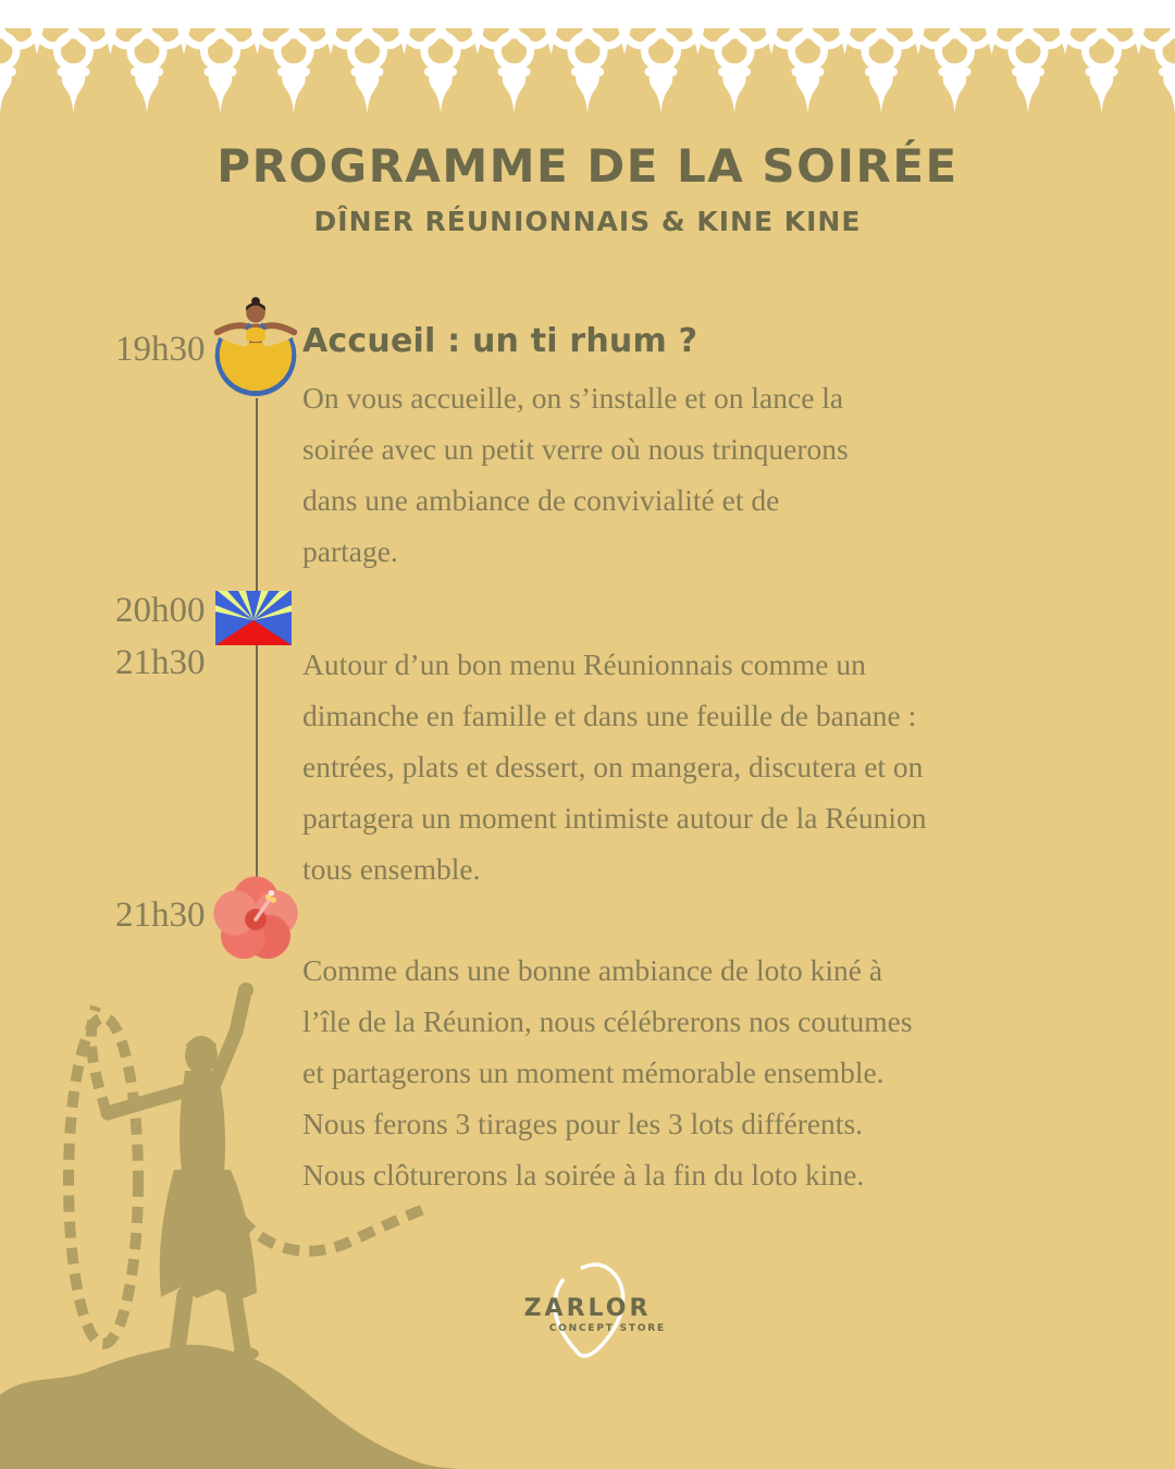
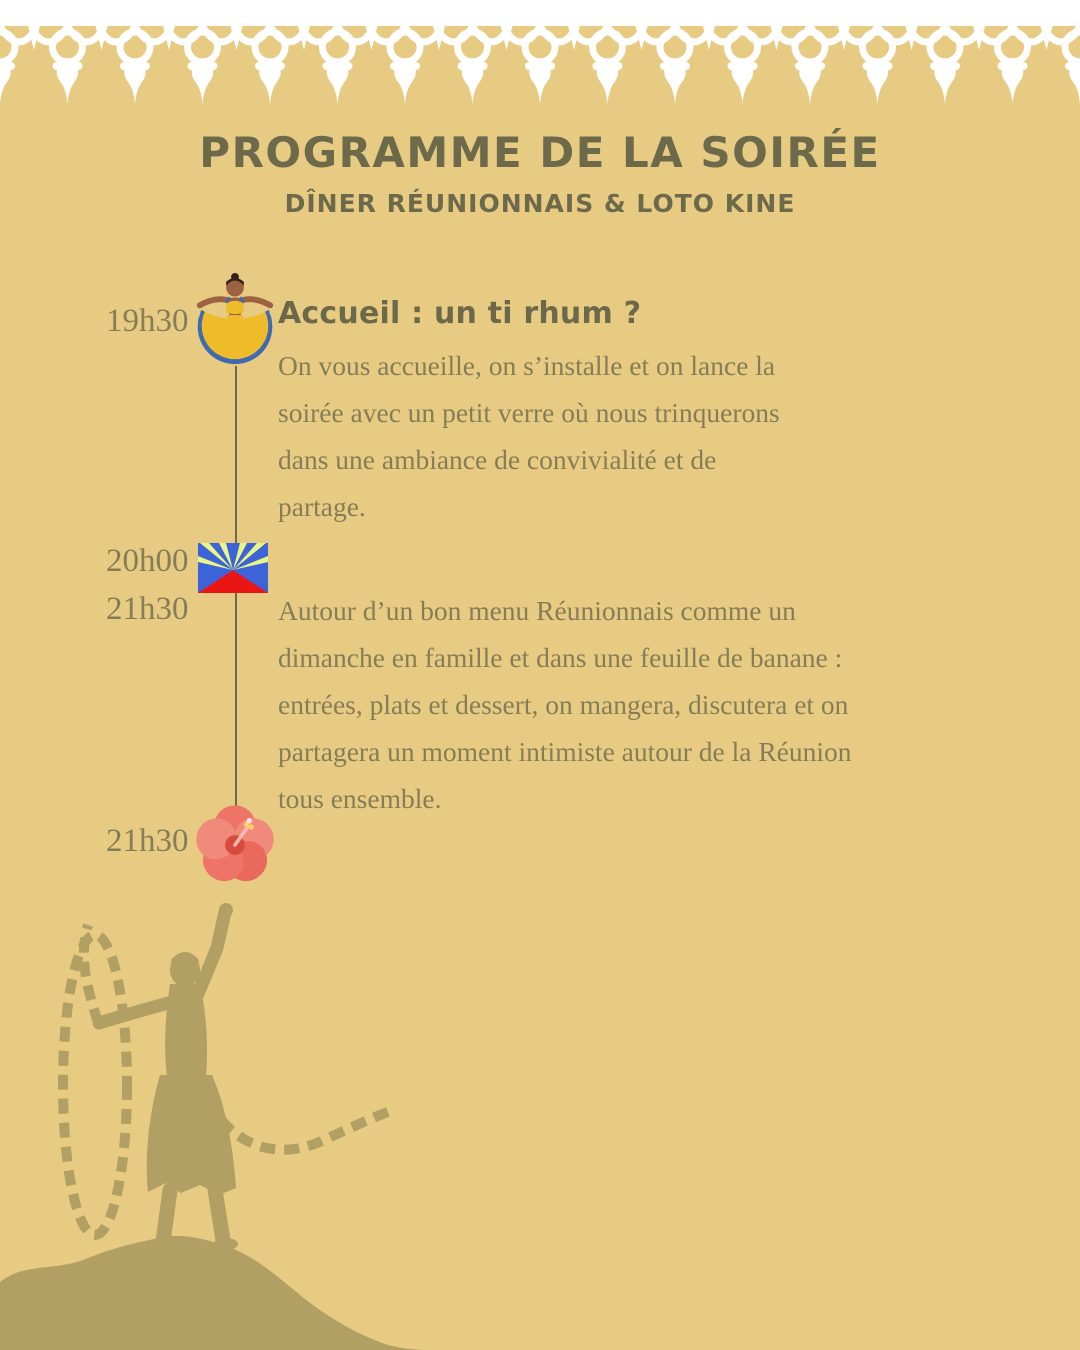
  PROGRAMME DE LA SOIRÉE
- DÎNER RÉUNIONNAIS & KINE KINE
+ DÎNER RÉUNIONNAIS & LOTO KINE
  19h30
  Accueil : un ti rhum ?
  On vous accueille, on s’installe et on lance la
  soirée avec un petit verre où nous trinquerons
  dans une ambiance de convivialité et de
  partage.
  20h00
  21h30
  Autour d’un bon menu Réunionnais comme un
  dimanche en famille et dans une feuille de banane :
  entrées, plats et dessert, on mangera, discutera et on
  partagera un moment intimiste autour de la Réunion
  tous ensemble.
  21h30
- Comme dans une bonne ambiance de loto kiné à
- l’île de la Réunion, nous célébrerons nos coutumes
- et partagerons un moment mémorable ensemble.
- Nous ferons 3 tirages pour les 3 lots différents.
- Nous clôturerons la soirée à la fin du loto kine.
- ZARLOR
- CONCEPT STORE
